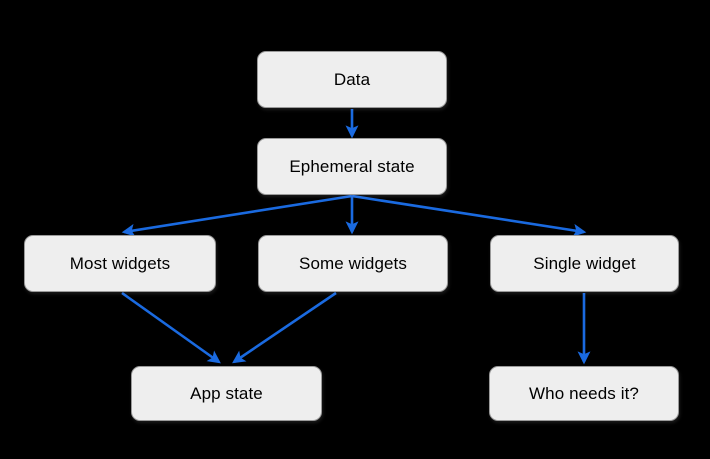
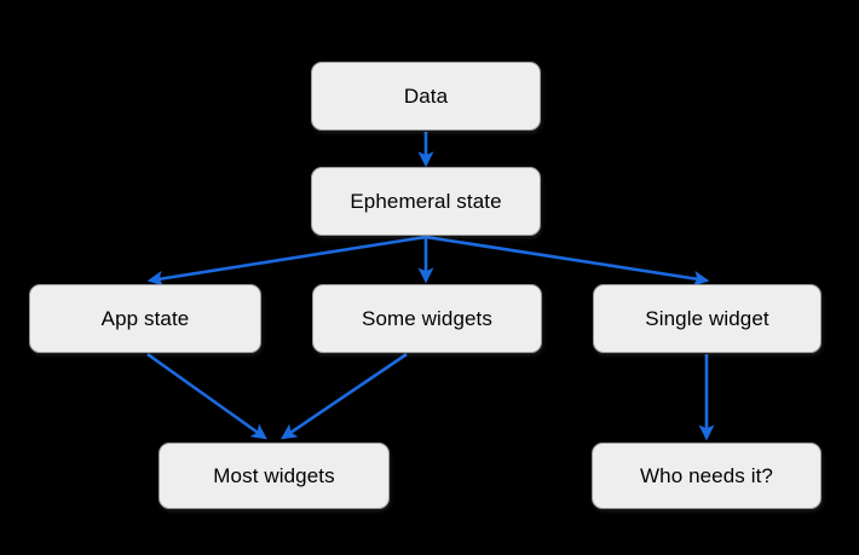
  Data
  Ephemeral state
- Most widgets
+ App state
  Some widgets
  Single widget
- App state
+ Most widgets
  Who needs it?
